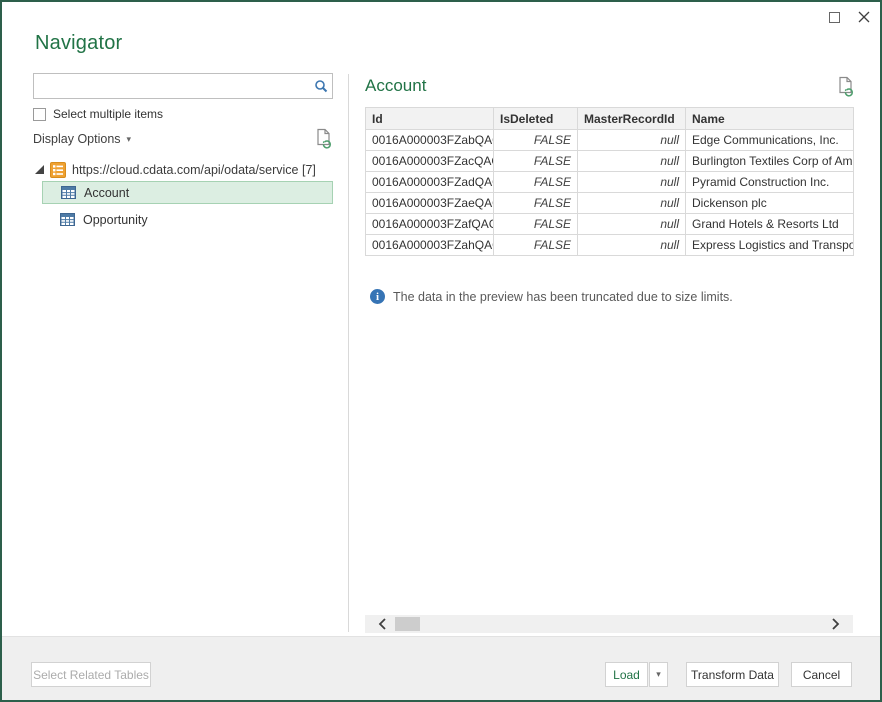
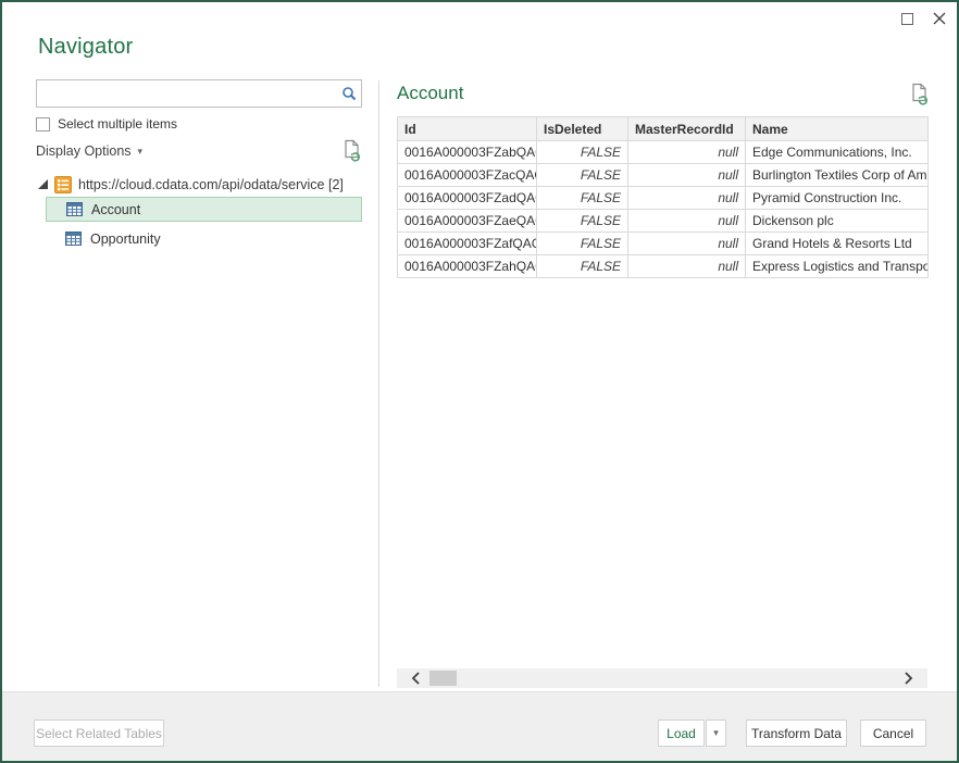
  Navigator
  Select multiple items
  Display Options
  ▾
- https://cloud.cdata.com/api/odata/service [7]
+ https://cloud.cdata.com/api/odata/service [2]
  Account
  Opportunity
  Account
  Id	IsDeleted	MasterRecordId	Name
  0016A000003FZabQA	FALSE	null	Edge Communications, Inc.
  0016A000003FZacQA	FALSE	null	Burlington Textiles Corp of Am
  0016A000003FZadQA	FALSE	null	Pyramid Construction Inc.
  0016A000003FZaeQA	FALSE	null	Dickenson plc
  0016A000003FZafQAG	FALSE	null	Grand Hotels & Resorts Ltd
  0016A000003FZahQA	FALSE	null	Express Logistics and Transpo
- i
- The data in the preview has been truncated due to size limits.
  Select Related Tables
  Load
  ▾
  Transform Data
  Cancel
